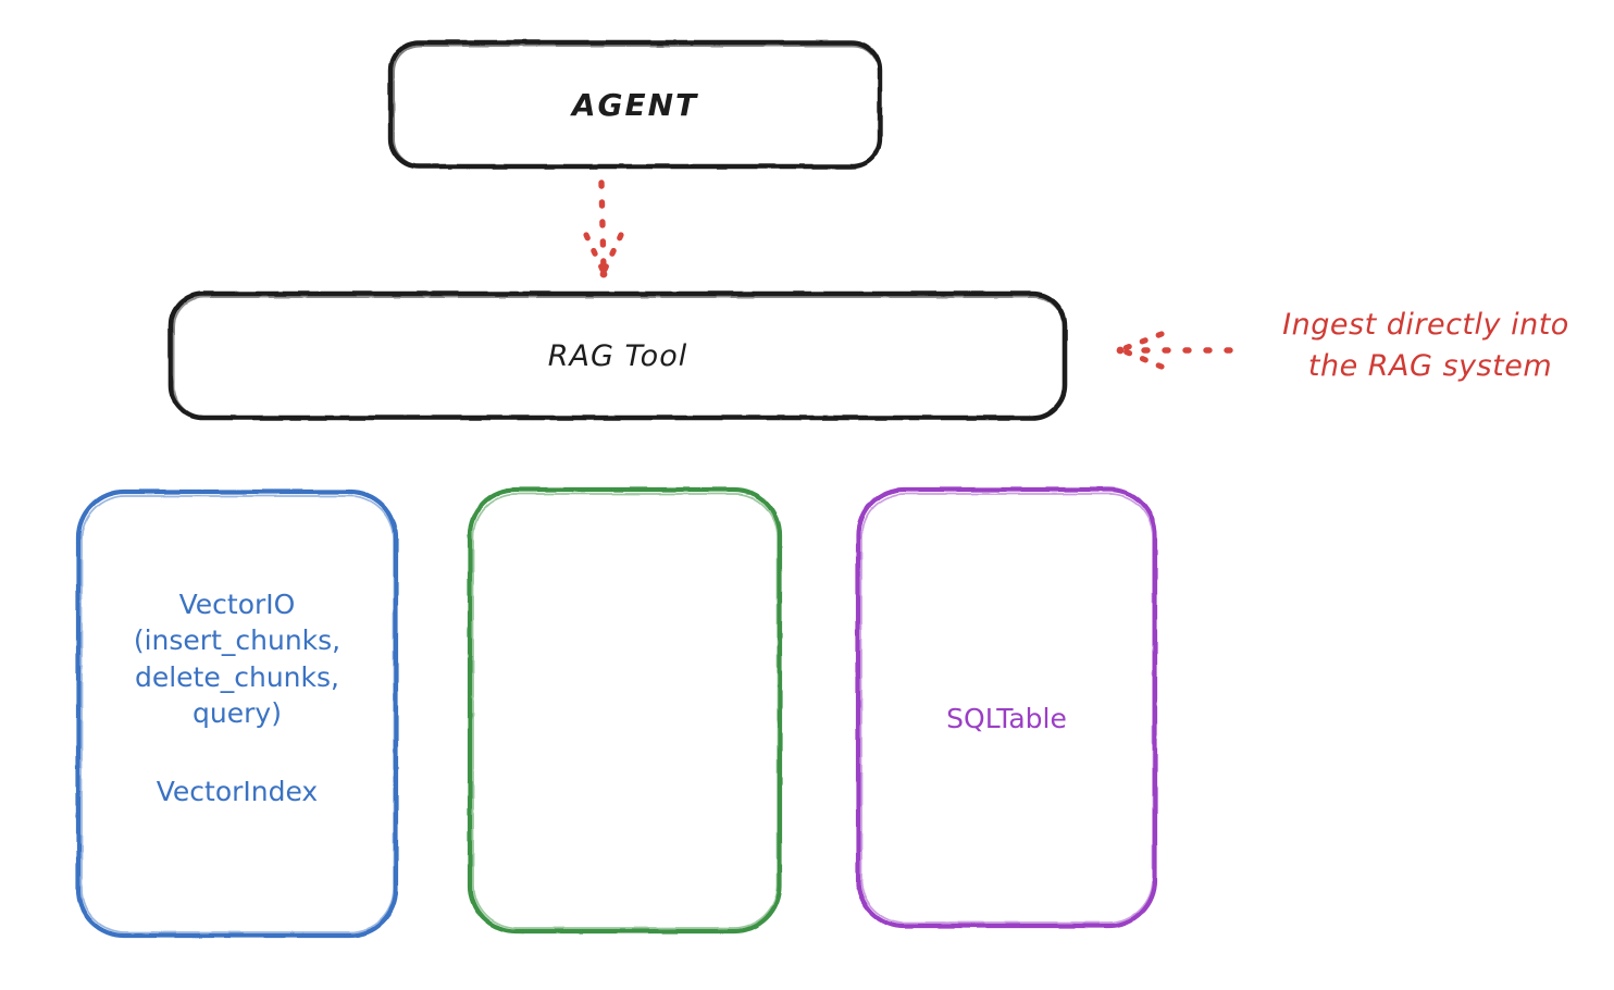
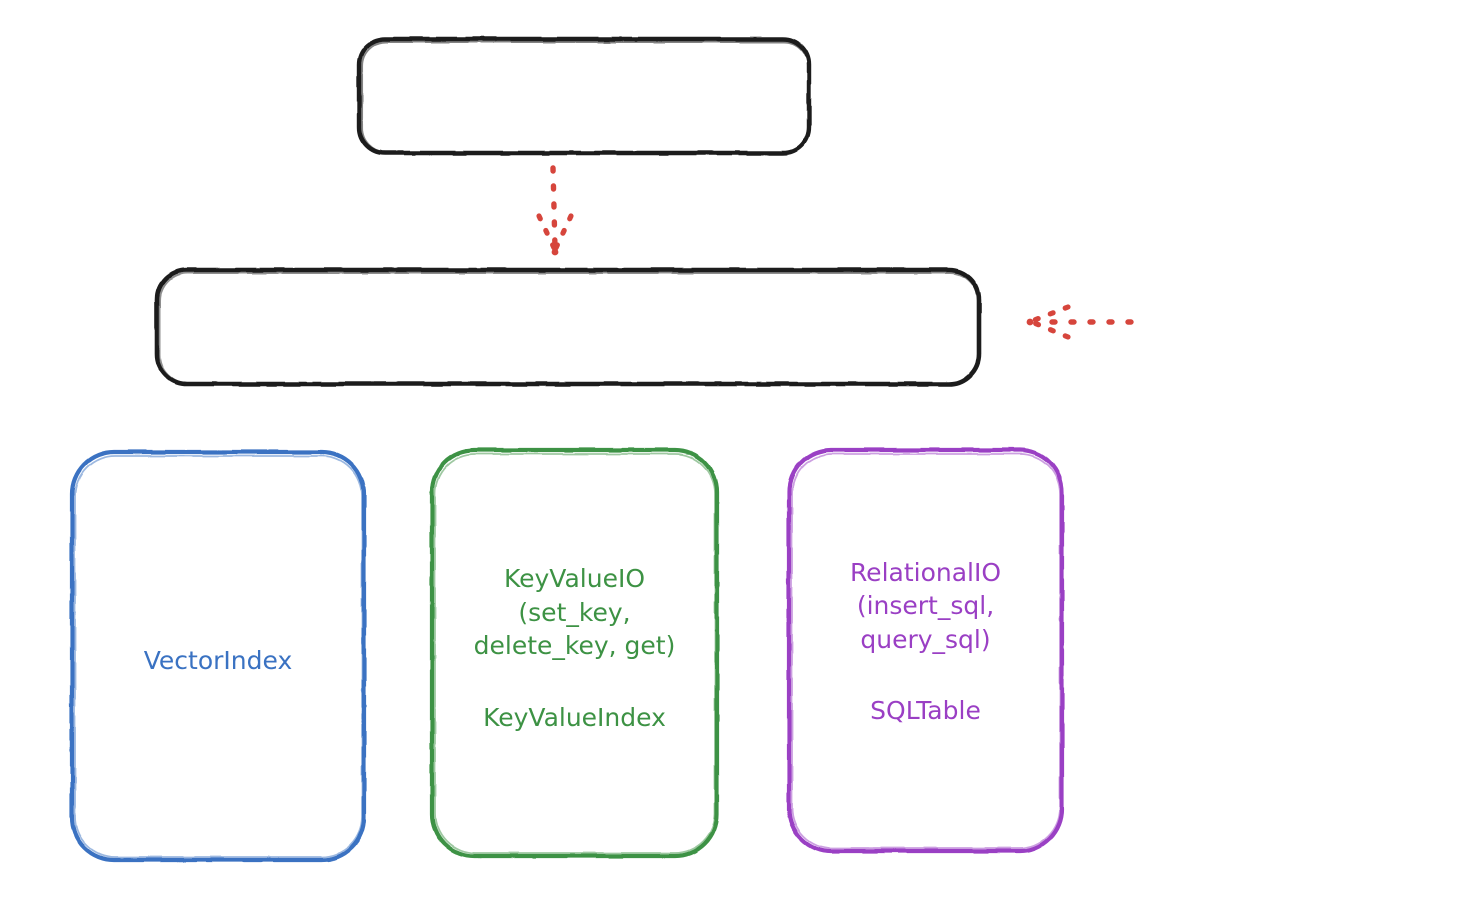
- AGENT
- RAG Tool
- VectorIO
- (insert_chunks,
- delete_chunks,
- query)
  VectorIndex
+ KeyValueIO
+ (set_key,
+ delete_key, get)
+ KeyValueIndex
+ RelationalIO
+ (insert_sql,
+ query_sql)
  SQLTable
- Ingest directly into
- the RAG system
